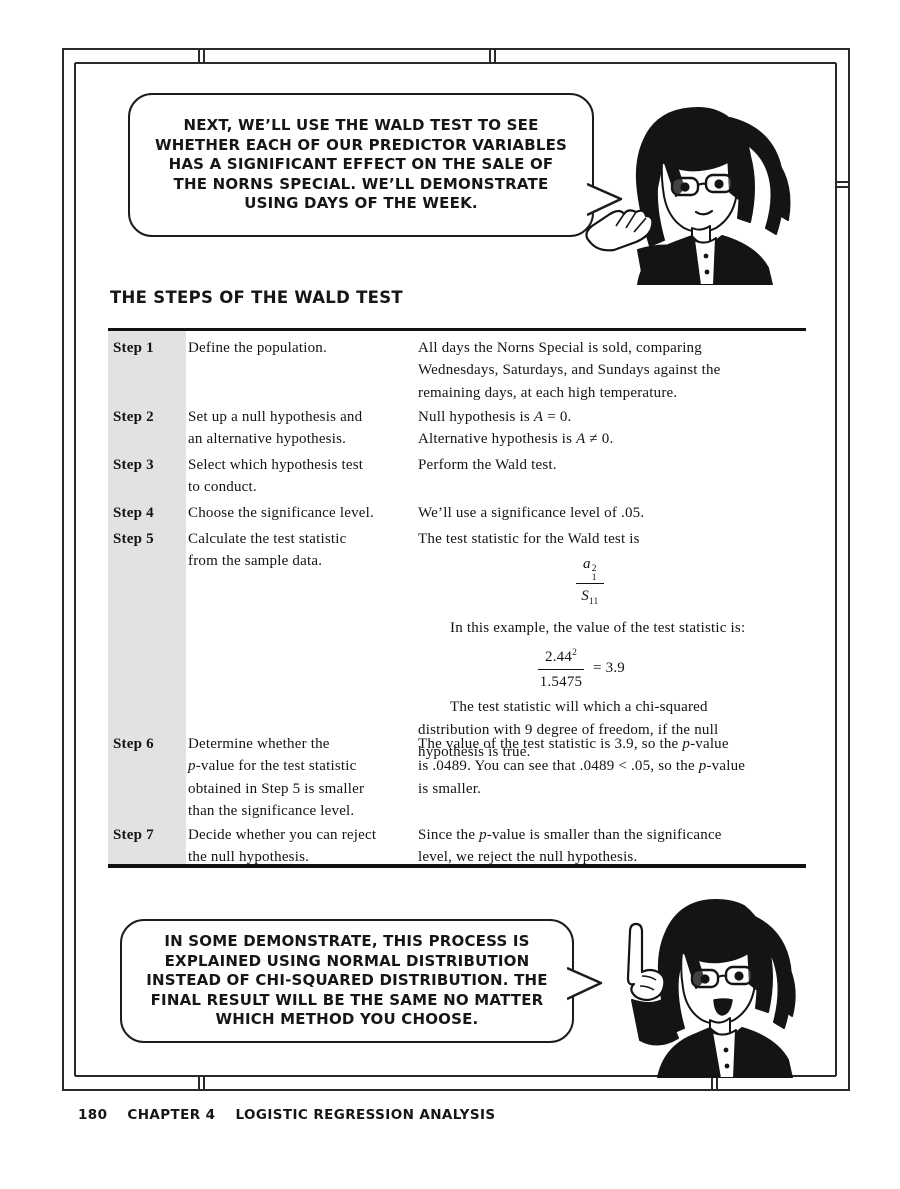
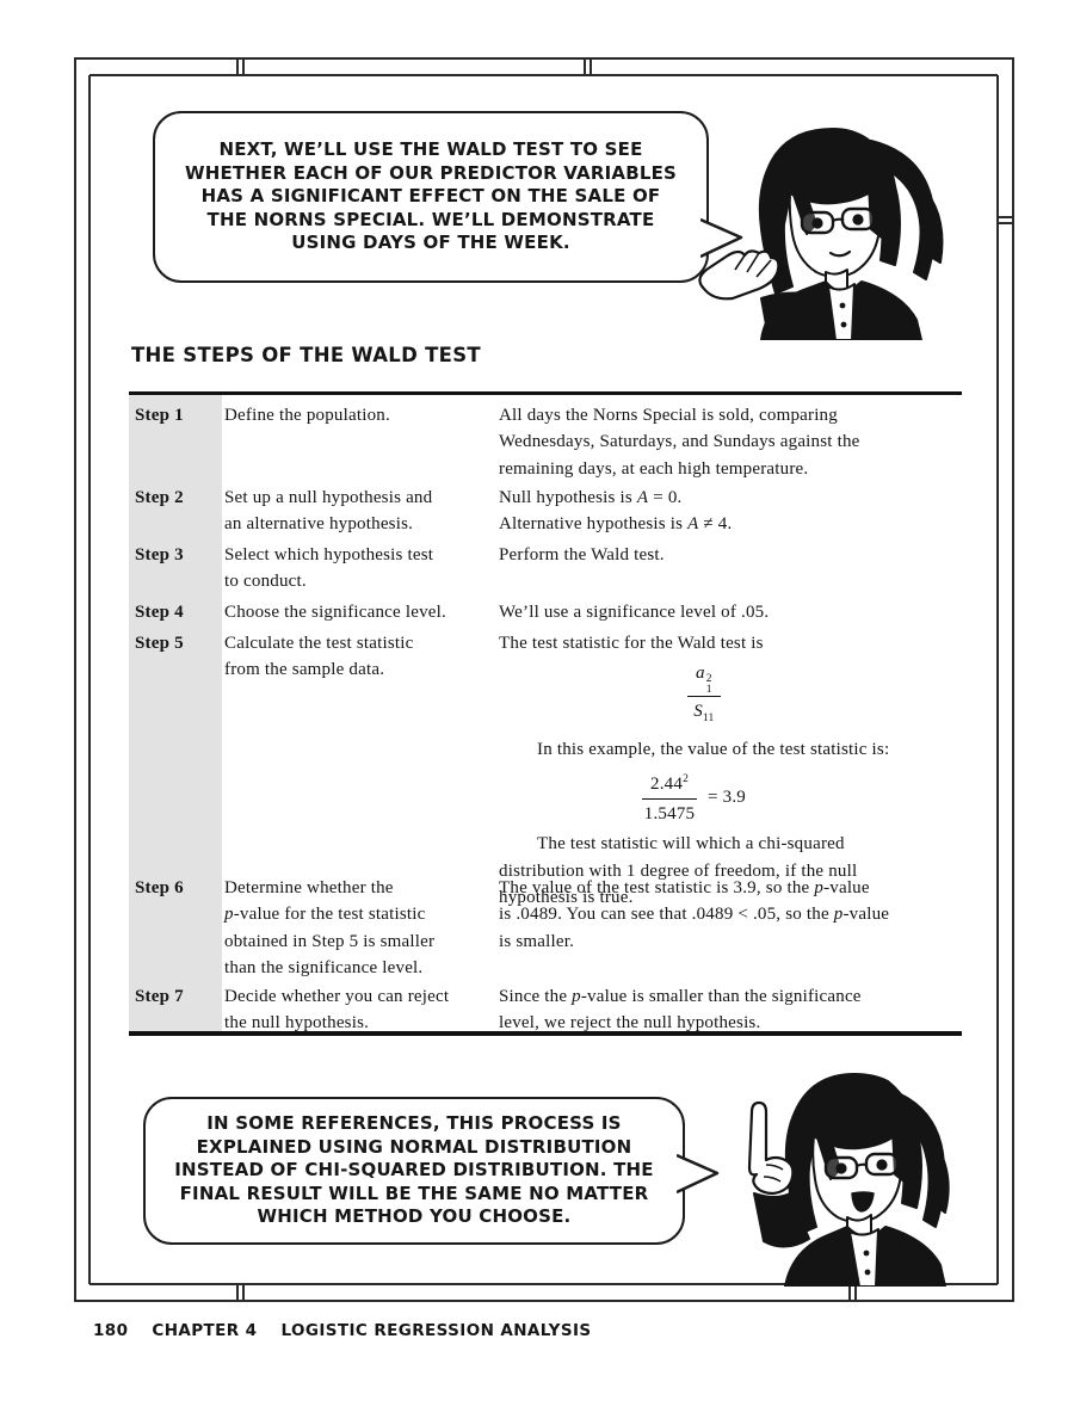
  NEXT, WE’LL USE THE WALD TEST TO SEE
  WHETHER EACH OF OUR PREDICTOR VARIABLES
  HAS A SIGNIFICANT EFFECT ON THE SALE OF
  THE NORNS SPECIAL. WE’LL DEMONSTRATE
  USING DAYS OF THE WEEK.
  THE STEPS OF THE WALD TEST
  Step 1
  Define the population.
  All days the Norns Special is sold, comparing
  Wednesdays, Saturdays, and Sundays against the
  remaining days, at each high temperature.
  Step 2
  Set up a null hypothesis and
  an alternative hypothesis.
  Null hypothesis is A = 0.
- Alternative hypothesis is A ≠ 0.
+ Alternative hypothesis is A ≠ 4.
  Step 3
  Select which hypothesis test
  to conduct.
  Perform the Wald test.
  Step 4
  Choose the significance level.
  We’ll use a significance level of .05.
  Step 5
  Calculate the test statistic
  from the sample data.
  The test statistic for the Wald test is
  a
  2
  1
  S11
  In this example, the value of the test statistic is:
  2.442
  1.5475
  = 3.9
  The test statistic will which a chi-squared
- distribution with 9 degree of freedom, if the null
+ distribution with 1 degree of freedom, if the null
  hypothesis is true.
  Step 6
  Determine whether the
  p-value for the test statistic
  obtained in Step 5 is smaller
  than the significance level.
  The value of the test statistic is 3.9, so the p-value
  is .0489. You can see that .0489 < .05, so the p-value
  is smaller.
  Step 7
  Decide whether you can reject
  the null hypothesis.
  Since the p-value is smaller than the significance
  level, we reject the null hypothesis.
- IN SOME DEMONSTRATE, THIS PROCESS IS
+ IN SOME REFERENCES, THIS PROCESS IS
  EXPLAINED USING NORMAL DISTRIBUTION
  INSTEAD OF CHI-SQUARED DISTRIBUTION. THE
  FINAL RESULT WILL BE THE SAME NO MATTER
  WHICH METHOD YOU CHOOSE.
  180
  CHAPTER 4
  LOGISTIC REGRESSION ANALYSIS
